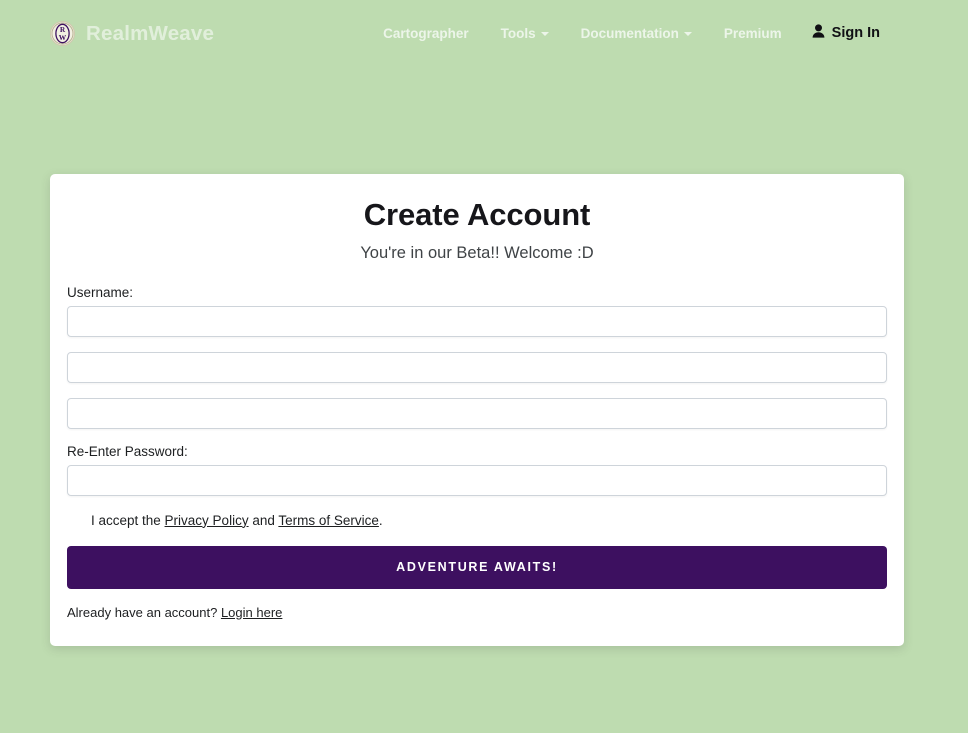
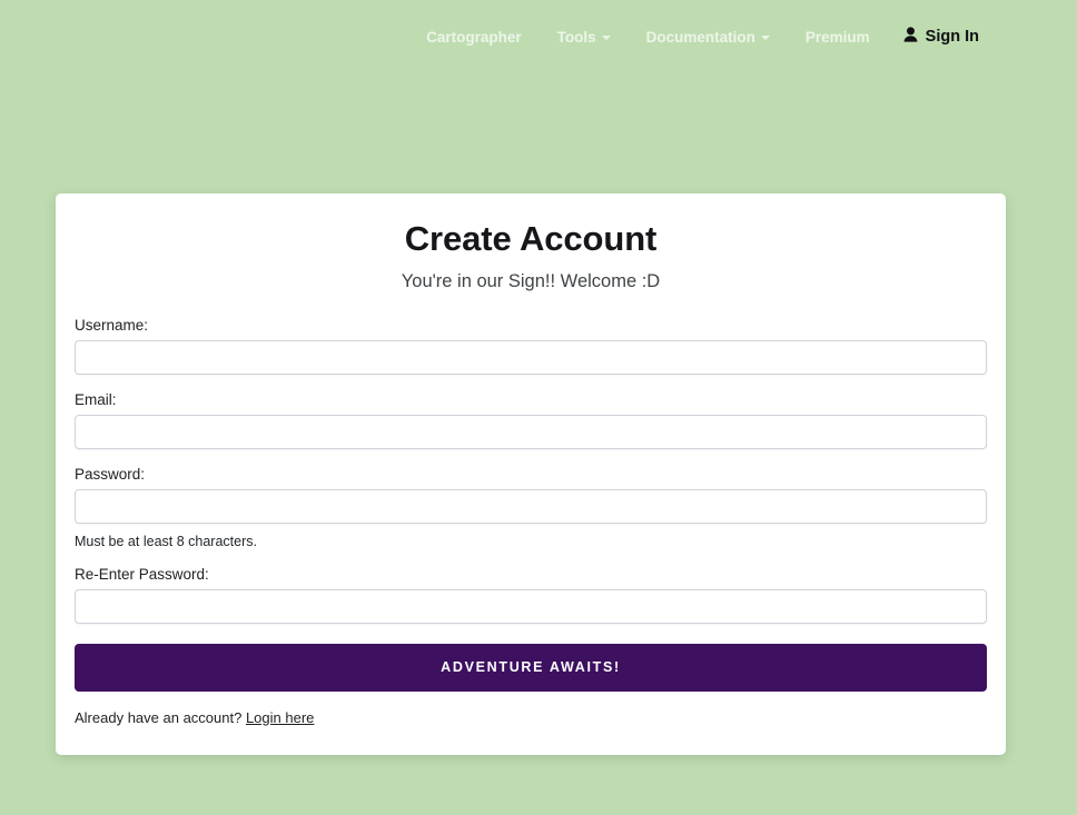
- R
- W
- RealmWeave
  Cartographer
  Tools
  Documentation
  Premium
  Sign In
  Create Account
- You're in our Beta!! Welcome :D
+ You're in our Sign!! Welcome :D
  Username:
+ Email:
+ Password:
+ Must be at least 8 characters.
  Re-Enter Password:
- I accept the Privacy Policy and Terms of Service.
  ADVENTURE AWAITS!
  Already have an account? Login here
